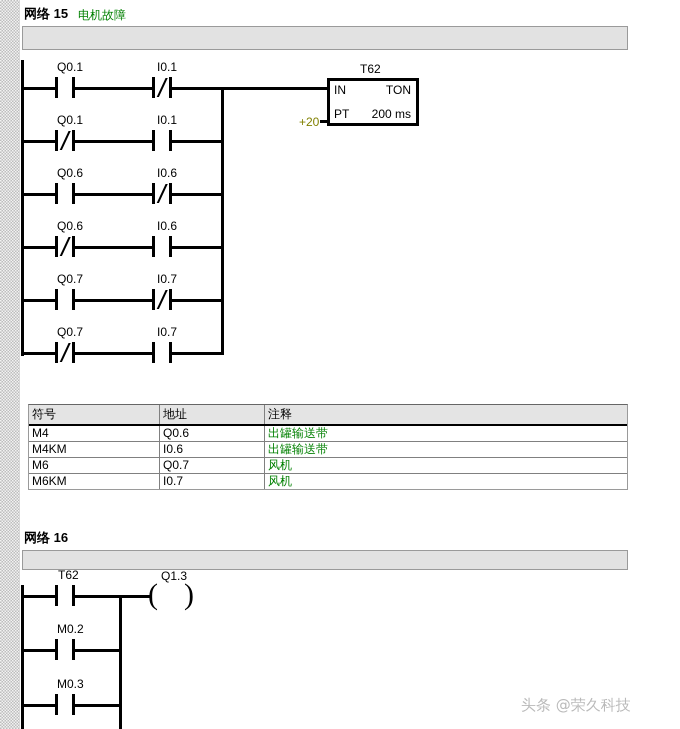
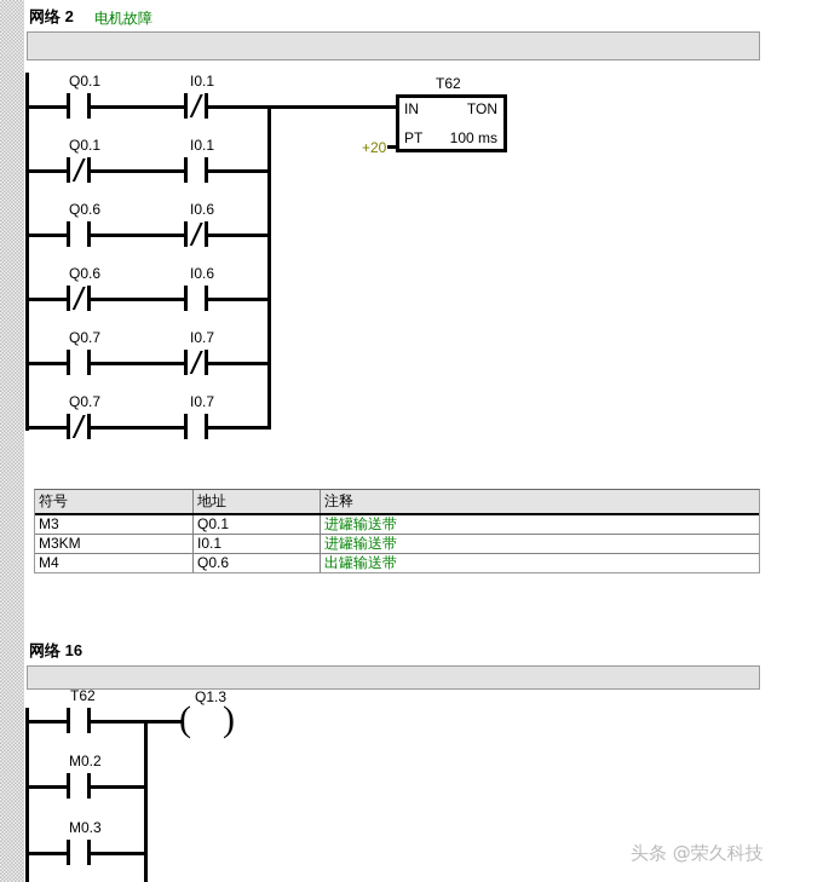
- 网络 15
+ 网络 2
  电机故障
  Q0.1
  I0.1
  Q0.1
  I0.1
  Q0.6
  I0.6
  Q0.6
  I0.6
  Q0.7
  I0.7
  Q0.7
  I0.7
  T62
  IN
  TON
  PT
- 200 ms
+ 100 ms
  +20
  符号	地址	注释
+ M3	Q0.1	进罐输送带
+ M3KM	I0.1	进罐输送带
  M4	Q0.6	出罐输送带
- M4KM	I0.6	出罐输送带
- M6	Q0.7	风机
- M6KM	I0.7	风机
  网络 16
  T62
  M0.2
  M0.3
  Q1.3
  (
  )
  头条 @荣久科技
